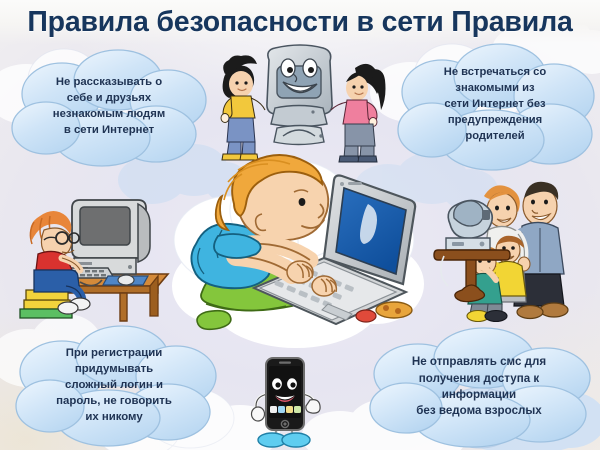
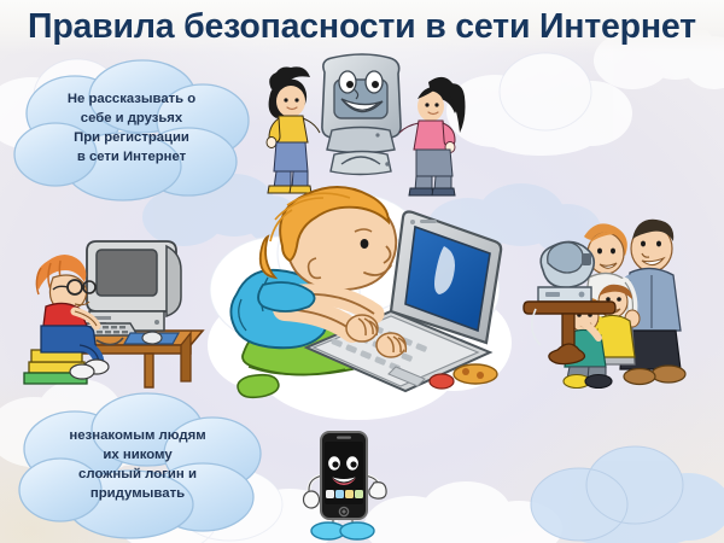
- Правила безопасности в сети Правила
+ Правила безопасности в сети Интернет
  Не рассказывать о
  себе и друзьях
- незнакомым людям
+ При регистрации
  в сети Интернет
- Не встречаться со
- знакомыми из
- сети Интернет без
- предупреждения
- родителей
- При регистрации
+ незнакомым людям
- придумывать
+ их никому
  сложный логин и
- пароль, не говорить
- их никому
+ придумывать
- Не отправлять смс для
- получения доступа к
- информации
- без ведома взрослых
